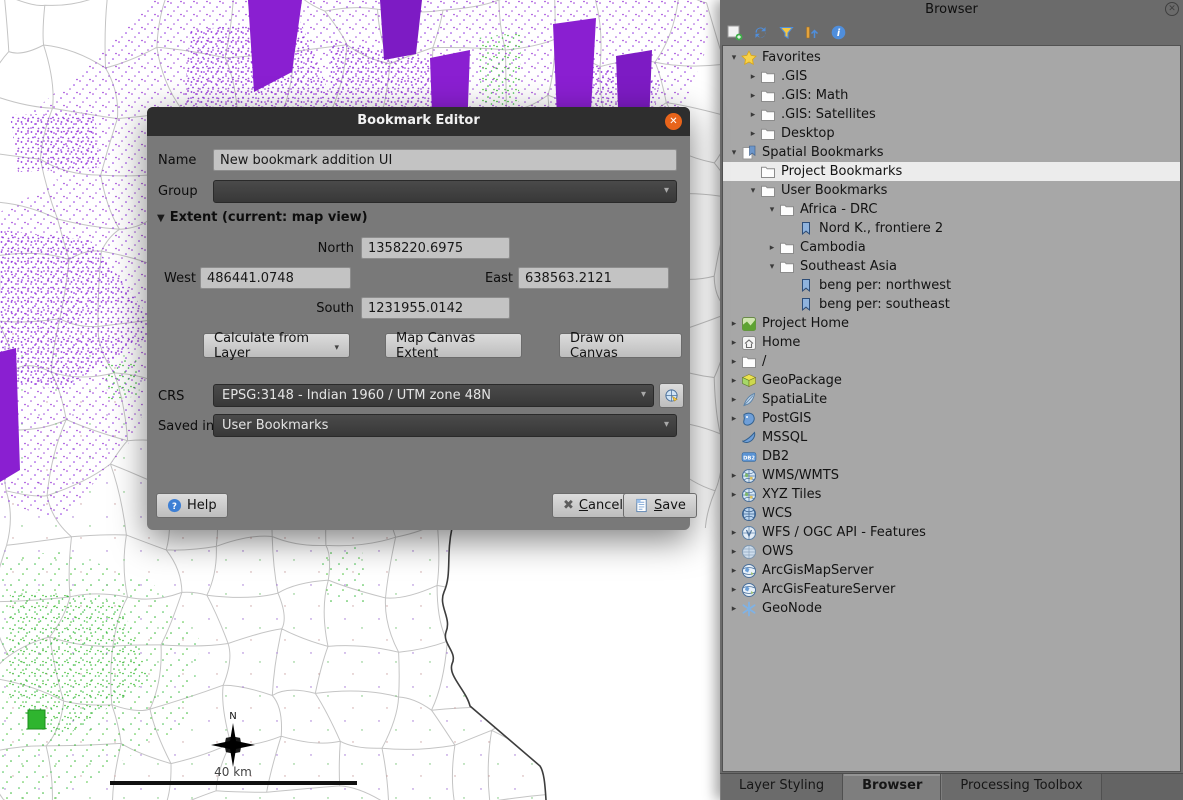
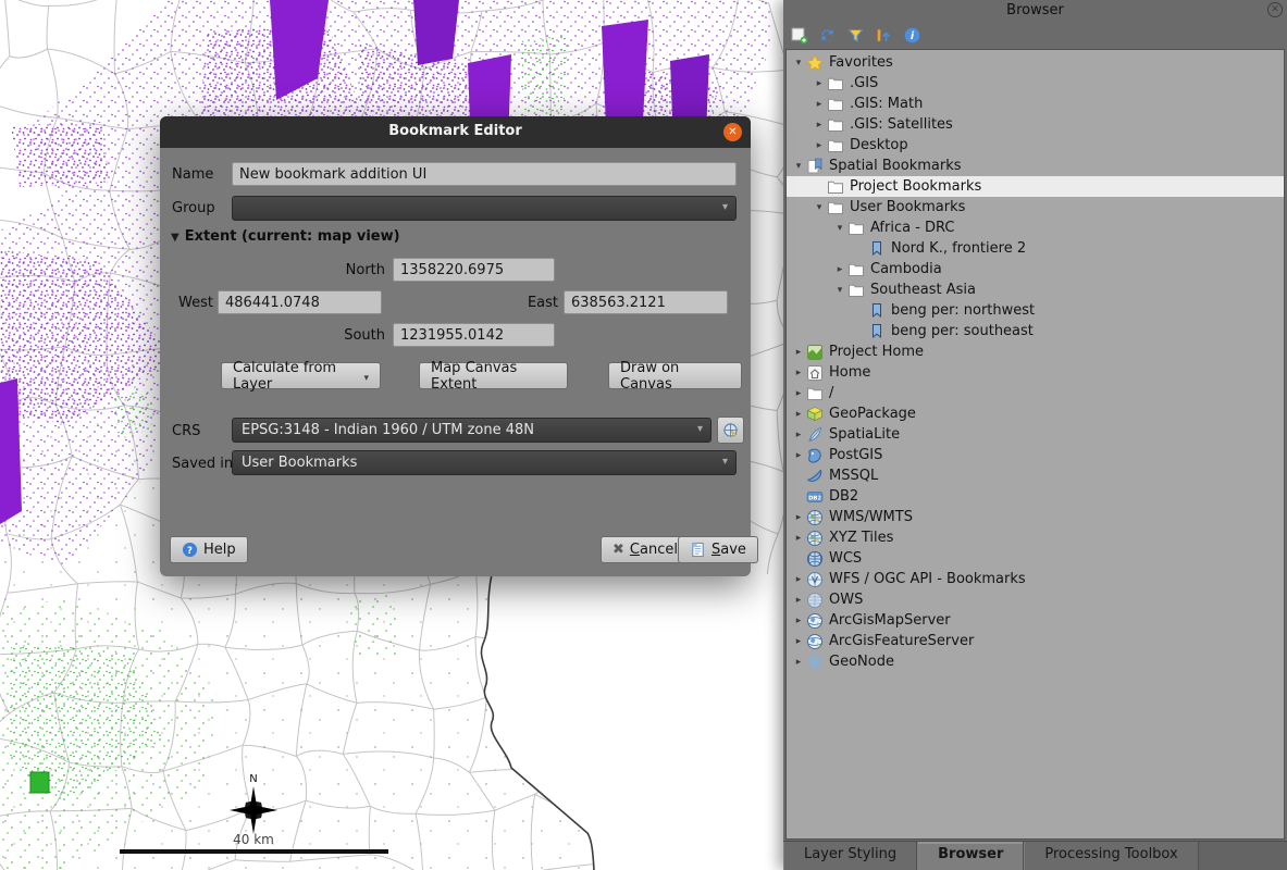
  N
  40 km
  Browser
  ✕
  i
  ▾
  Favorites
  ▸
  .GIS
  ▸
  .GIS: Math
  ▸
  .GIS: Satellites
  ▸
  Desktop
  ▾
  Spatial Bookmarks
  Project Bookmarks
  ▾
  User Bookmarks
  ▾
  Africa - DRC
  Nord K., frontiere 2
  ▸
  Cambodia
  ▾
  Southeast Asia
  beng per: northwest
  beng per: southeast
  ▸
  Project Home
  ▸
  Home
  ▸
  /
  ▸
  GeoPackage
  ▸
  SpatiaLite
  ▸
  PostGIS
  MSSQL
  DB2
  ▸
  WMS/WMTS
  ▸
  XYZ Tiles
  WCS
  ▸
- WFS / OGC API - Features
+ WFS / OGC API - Bookmarks
  ▸
  OWS
  ▸
  ArcGisMapServer
  ▸
  ArcGisFeatureServer
  ▸
  GeoNode
  Layer Styling
  Browser
  Processing Toolbox
  Bookmark Editor
  ✕
  Name
  New bookmark addition UI
  Group
  ▾
  ▼ Extent (current: map view)
  North
  1358220.6975
  West
  486441.0748
  East
  638563.2121
  South
  1231955.0142
  Calculate from Layer
  ▾
  Map Canvas Extent
  Draw on Canvas
  CRS
  EPSG:3148 - Indian 1960 / UTM zone 48N
  ▾
  Saved in
  User Bookmarks
  ▾
  ?
  Help
  ✖
  Cancel
  Save
